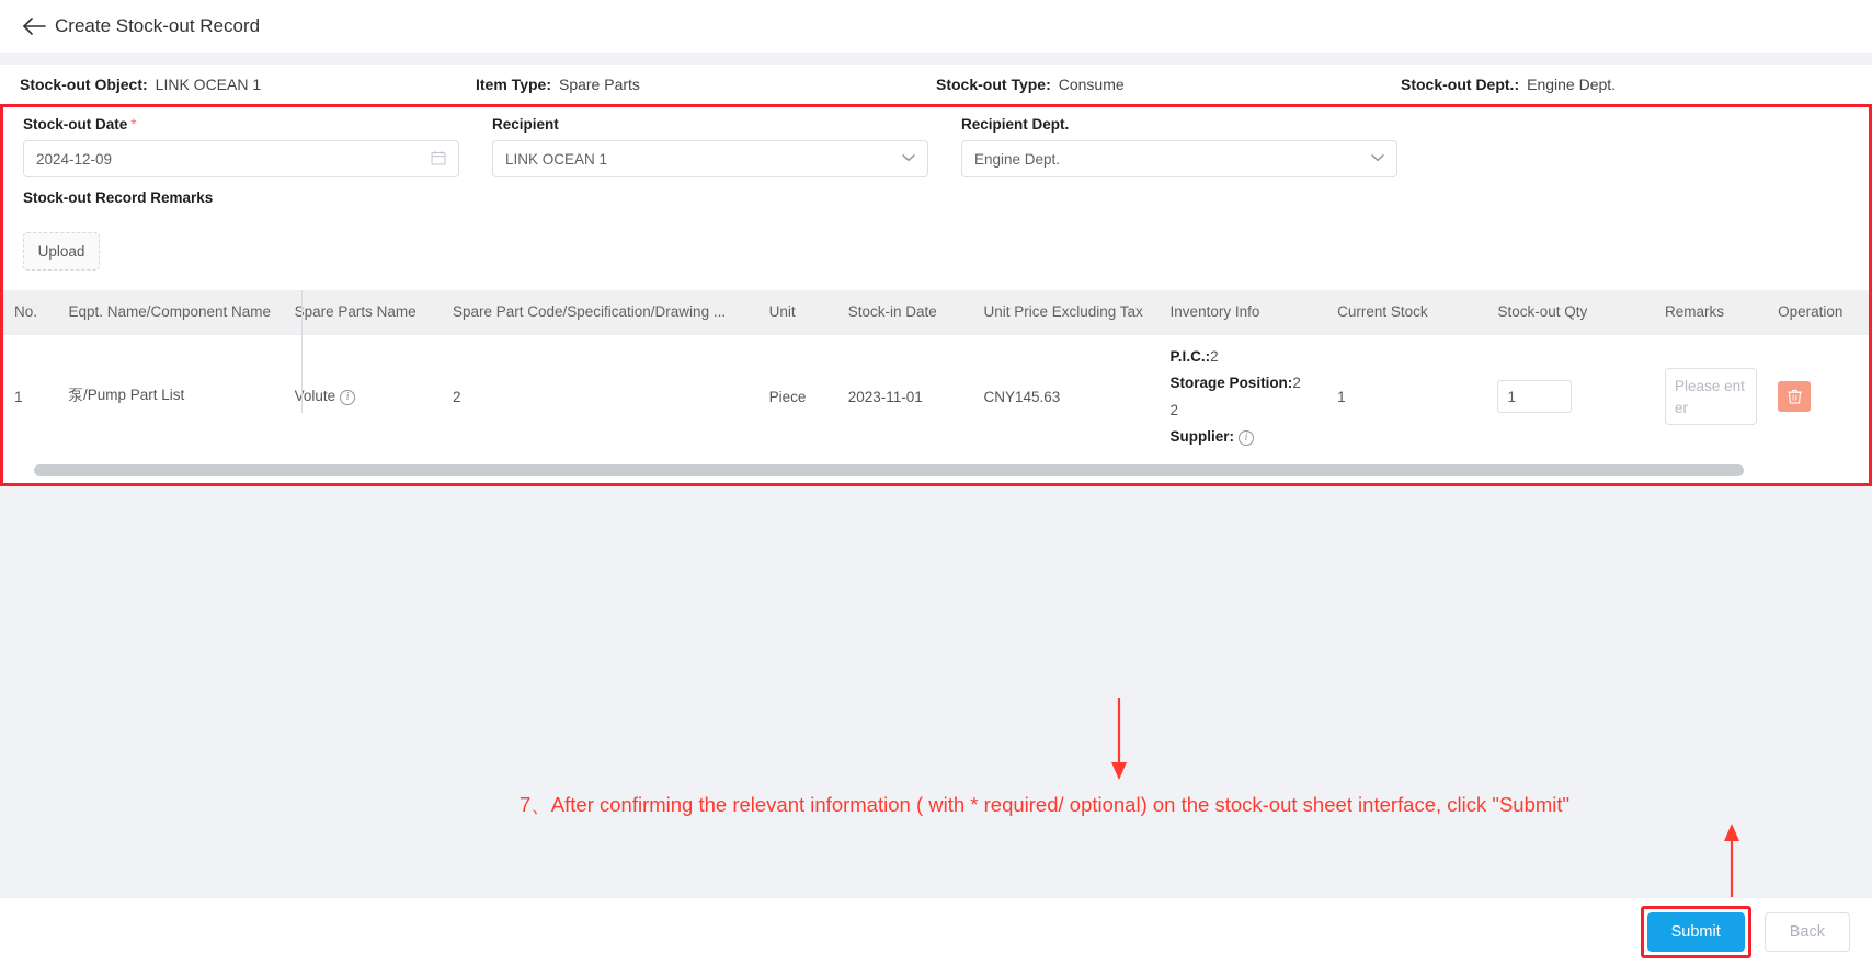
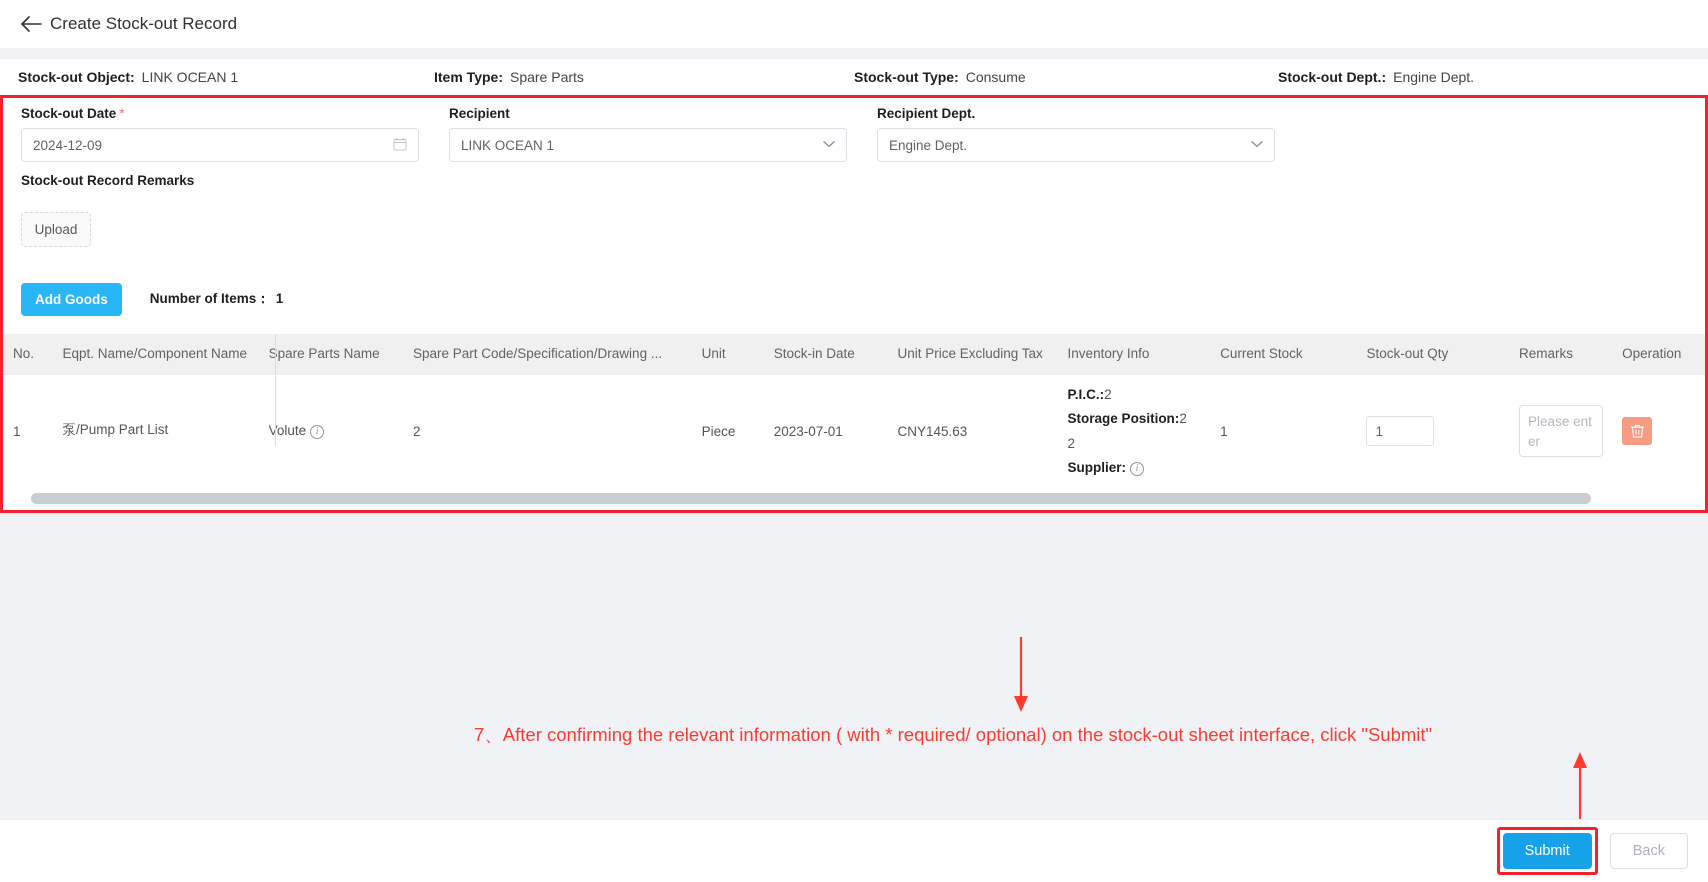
  Create Stock-out Record
  Stock-out Object:
  LINK OCEAN 1
  Item Type:
  Spare Parts
  Stock-out Type:
  Consume
  Stock-out Dept.:
  Engine Dept.
  Stock-out Date *
  2024-12-09
  Recipient
  LINK OCEAN 1
  Recipient Dept.
  Engine Dept.
  Stock-out Record Remarks
  Upload
+ Add Goods
+ Number of Items： 1
  No.	Eqpt. Name/Component Name	Spare Parts Name	Spare Part Code/Specification/Drawing ...	Unit	Stock-in Date	Unit Price Excluding Tax	Inventory Info	Current Stock	Stock-out Qty	Remarks	Operation
- 1	泵/Pump Part List	Volute i	2	Piece	2023-11-01	CNY145.63	P.I.C.:2 Storage Position:2 2 Supplier: i	1	1	Please enter
+ 1	泵/Pump Part List	Volute i	2	Piece	2023-07-01	CNY145.63	P.I.C.:2 Storage Position:2 2 Supplier: i	1	1	Please enter
  7、After confirming the relevant information ( with * required/ optional) on the stock-out sheet interface, click "Submit"
  Submit
  Back
